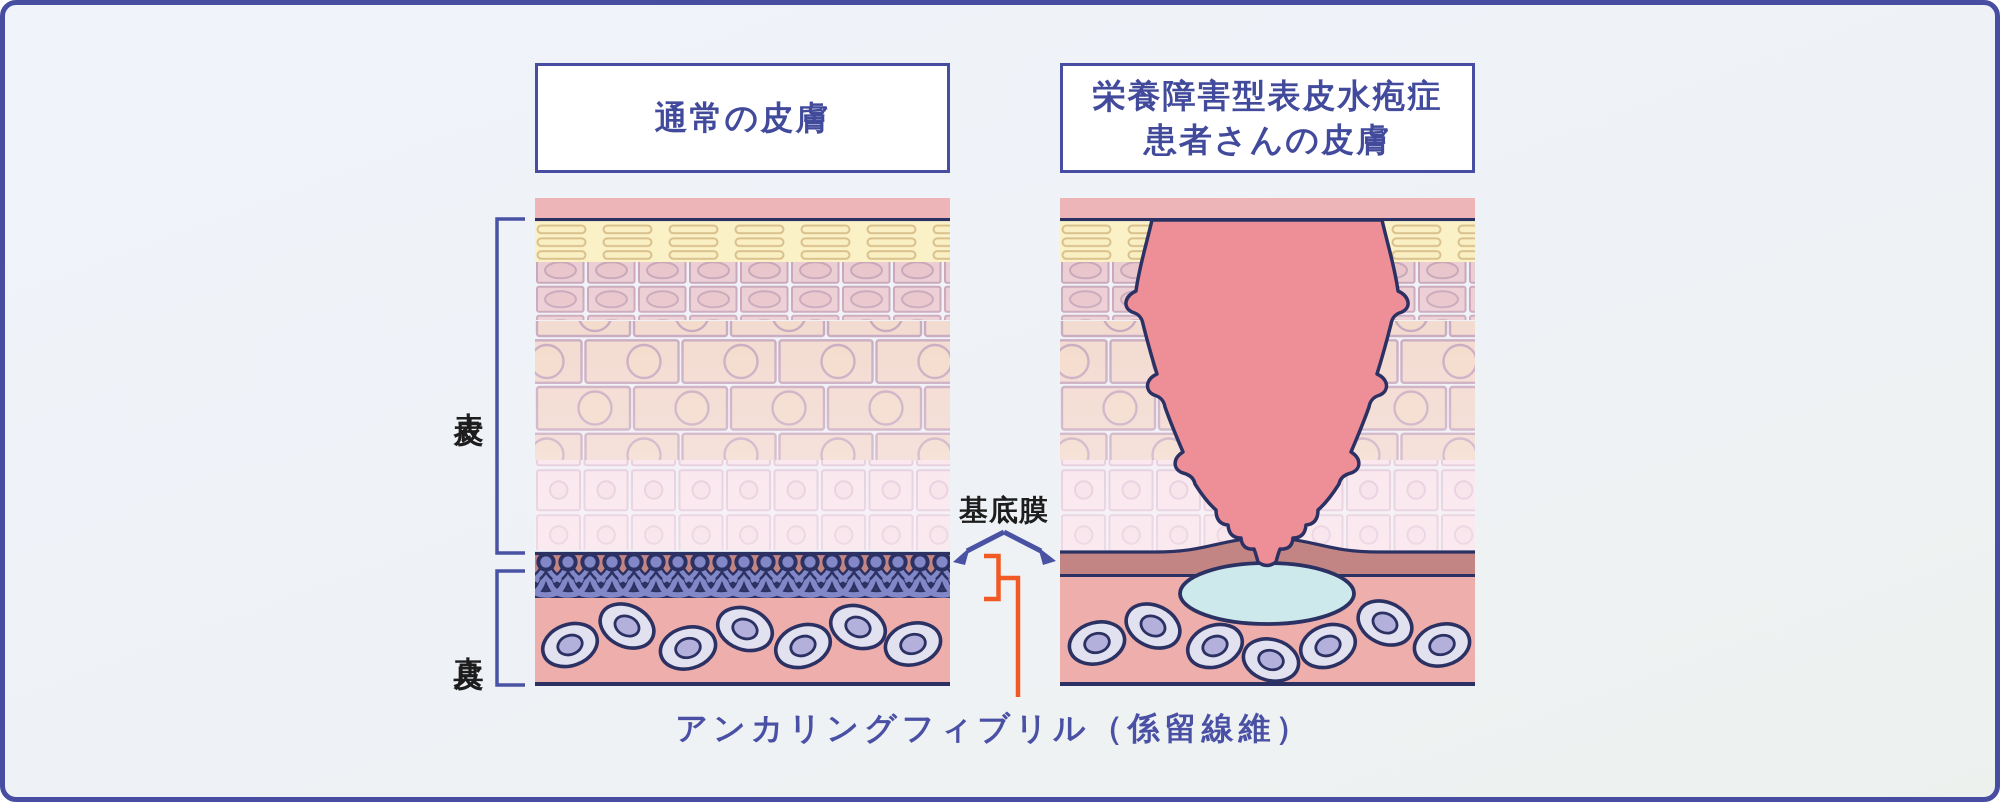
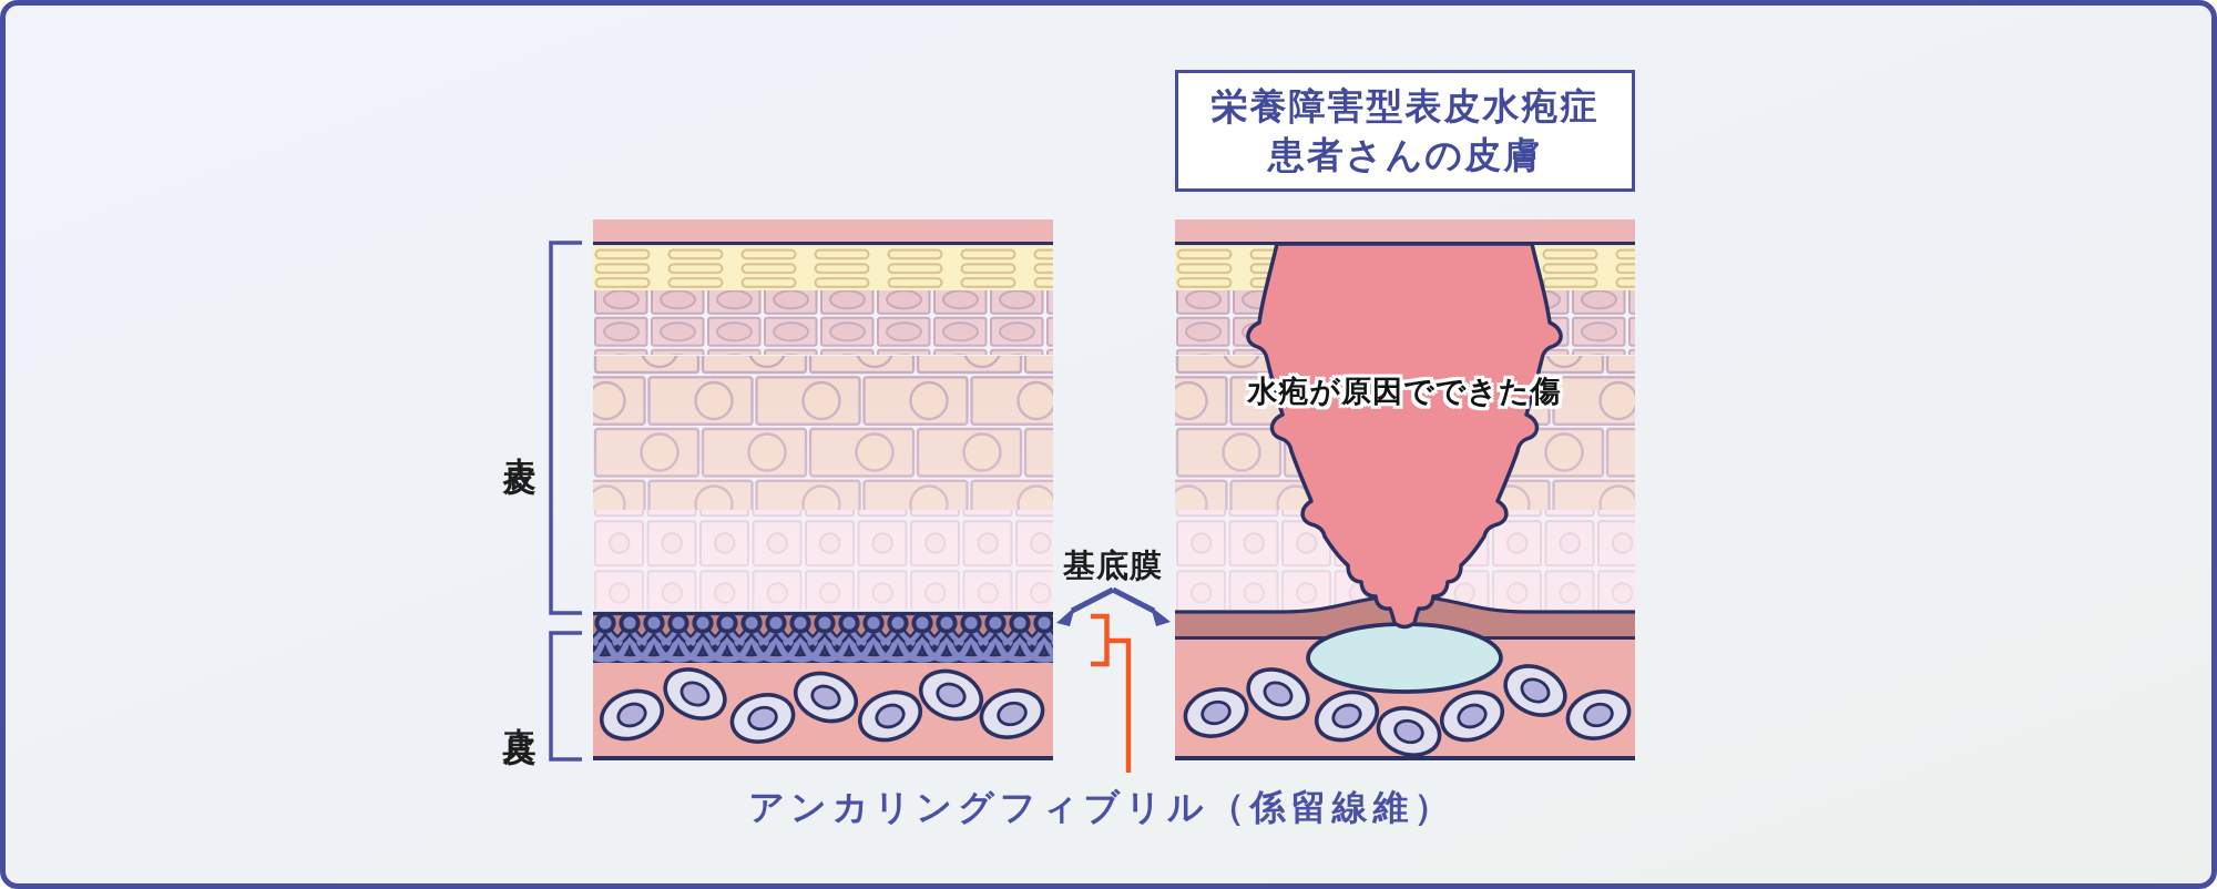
- 通常の皮膚
  栄養障害型表皮水疱症
  患者さんの皮膚
  基底膜
+ 水疱が原因でできた傷
  アンカリングフィブリル（係留線維）
